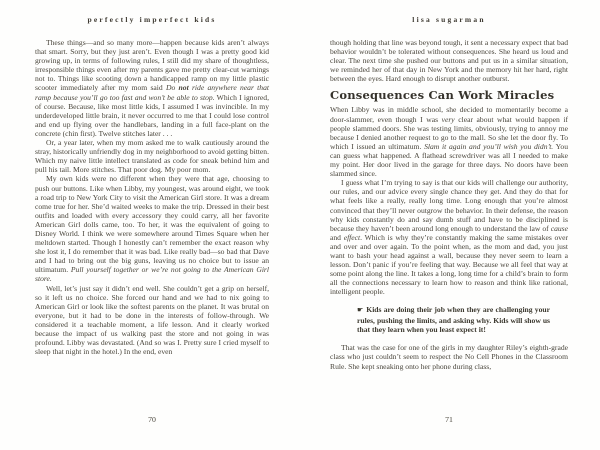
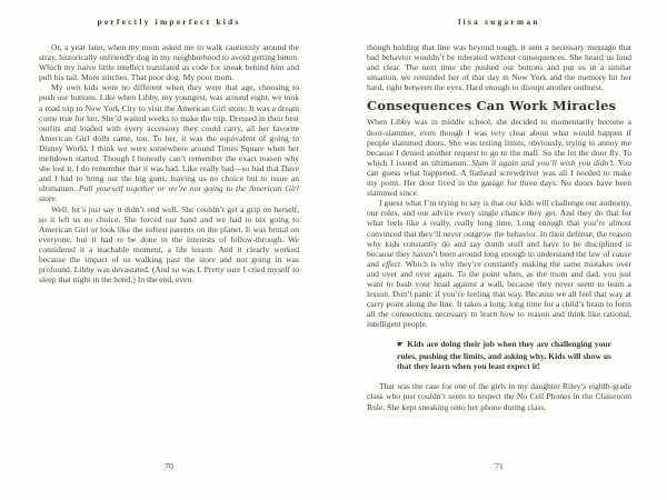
  perfectly imperfect kids
- These things—and so many more—happen because kids aren’t always that smart. Sorry, but they just aren’t. Even though I was a pretty good kid growing up, in terms of following rules, I still did my share of thoughtless, irresponsible things even after my parents gave me pretty clear-cut warnings not to. Things like scooting down a handicapped ramp on my little plastic scooter immediately after my mom said Do not ride anywhere near that ramp because you’ll go too fast and won’t be able to stop. Which I ignored, of course. Because, like most little kids, I assumed I was invincible. In my underdeveloped little brain, it never occurred to me that I could lose control and end up flying over the handlebars, landing in a full face-plant on the concrete (chin first). Twelve stitches later . . .
  Or, a year later, when my mom asked me to walk cautiously around the stray, historically unfriendly dog in my neighborhood to avoid getting bitten. Which my naive little intellect translated as code for sneak behind him and pull his tail. More stitches. That poor dog. My poor mom.
  My own kids were no different when they were that age, choosing to push our buttons. Like when Libby, my youngest, was around eight, we took a road trip to New York City to visit the American Girl store. It was a dream come true for her. She’d waited weeks to make the trip. Dressed in their best outfits and loaded with every accessory they could carry, all her favorite American Girl dolls came, too. To her, it was the equivalent of going to Disney World. I think we were somewhere around Times Square when her meltdown started. Though I honestly can’t remember the exact reason why she lost it, I do remember that it was bad. Like really bad—so bad that Dave and I had to bring out the big guns, leaving us no choice but to issue an ultimatum. Pull yourself together or we’re not going to the American Girl store.
  Well, let’s just say it didn’t end well. She couldn’t get a grip on herself, so it left us no choice. She forced our hand and we had to nix going to American Girl or look like the softest parents on the planet. It was brutal on everyone, but it had to be done in the interests of follow-through. We considered it a teachable moment, a life lesson. And it clearly worked because the impact of us walking past the store and not going in was profound. Libby was devastated. (And so was I. Pretty sure I cried myself to sleep that night in the hotel.) In the end, even
  70
  lisa sugarman
- though holding that line was beyond tough, it sent a necessary expect that bad behavior wouldn’t be tolerated without consequences. She heard us loud and clear. The next time she pushed our buttons and put us in a similar situation, we reminded her of that day in New York and the memory hit her hard, right between the eyes. Hard enough to disrupt another outburst.
+ though holding that line was beyond tough, it sent a necessary message that bad behavior wouldn’t be tolerated without consequences. She heard us loud and clear. The next time she pushed our buttons and put us in a similar situation, we reminded her of that day in New York and the memory hit her hard, right between the eyes. Hard enough to disrupt another outburst.
  Consequences Can Work Miracles
  When Libby was in middle school, she decided to momentarily become a door-slammer, even though I was very clear about what would happen if people slammed doors. She was testing limits, obviously, trying to annoy me because I denied another request to go to the mall. So she let the door fly. To which I issued an ultimatum. Slam it again and you’ll wish you didn’t. You can guess what happened. A flathead screwdriver was all I needed to make my point. Her door lived in the garage for three days. No doors have been slammed since.
- I guess what I’m trying to say is that our kids will challenge our authority, our rules, and our advice every single chance they get. And they do that for what feels like a really, really long time. Long enough that you’re almost convinced that they’ll never outgrow the behavior. In their defense, the reason why kids constantly do and say dumb stuff and have to be disciplined is because they haven’t been around long enough to understand the law of cause and effect. Which is why they’re constantly making the same mistakes over and over and over again. To the point when, as the mom and dad, you just want to bash your head against a wall, because they never seem to learn a lesson. Don’t panic if you’re feeling that way. Because we all feel that way at some point along the line. It takes a long, long time for a child’s brain to form all the connections necessary to learn how to reason and think like rational, intelligent people.
+ I guess what I’m trying to say is that our kids will challenge our authority, our rules, and our advice every single chance they get. And they do that for what feels like a really, really long time. Long enough that you’re almost convinced that they’ll never outgrow the behavior. In their defense, the reason why kids constantly do and say dumb stuff and have to be disciplined is because they haven’t been around long enough to understand the law of cause and effect. Which is why they’re constantly making the same mistakes over and over and over again. To the point when, as the mom and dad, you just want to bash your head against a wall, because they never seem to learn a lesson. Don’t panic if you’re feeling that way. Because we all feel that way at carry point along the line. It takes a long, long time for a child’s brain to form all the connections necessary to learn how to reason and think like rational, intelligent people.
  ☛ Kids are doing their job when they are challenging your rules, pushing the limits, and asking why. Kids will show us that they learn when you least expect it!
  That was the case for one of the girls in my daughter Riley’s eighth-grade class who just couldn’t seem to respect the No Cell Phones in the Classroom Rule. She kept sneaking onto her phone during class,
  71
